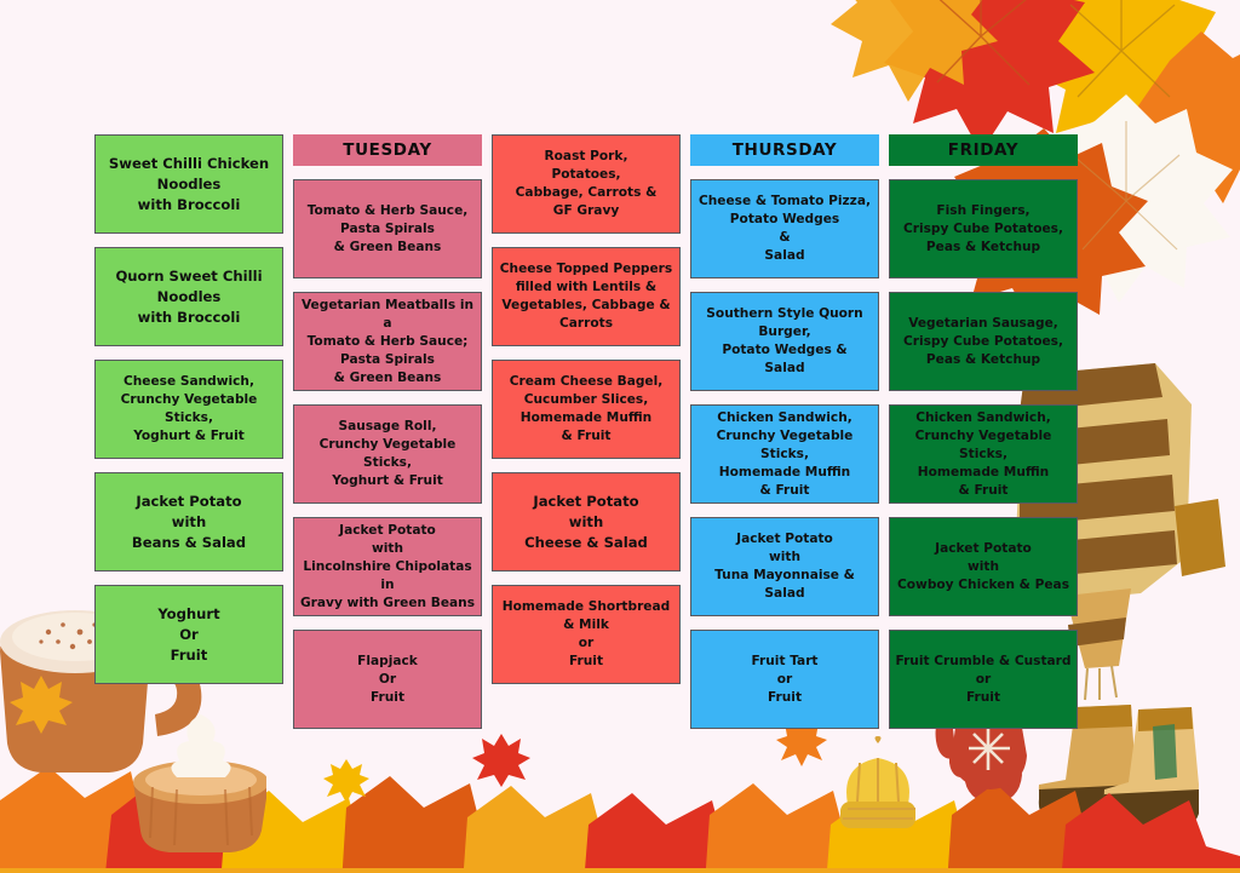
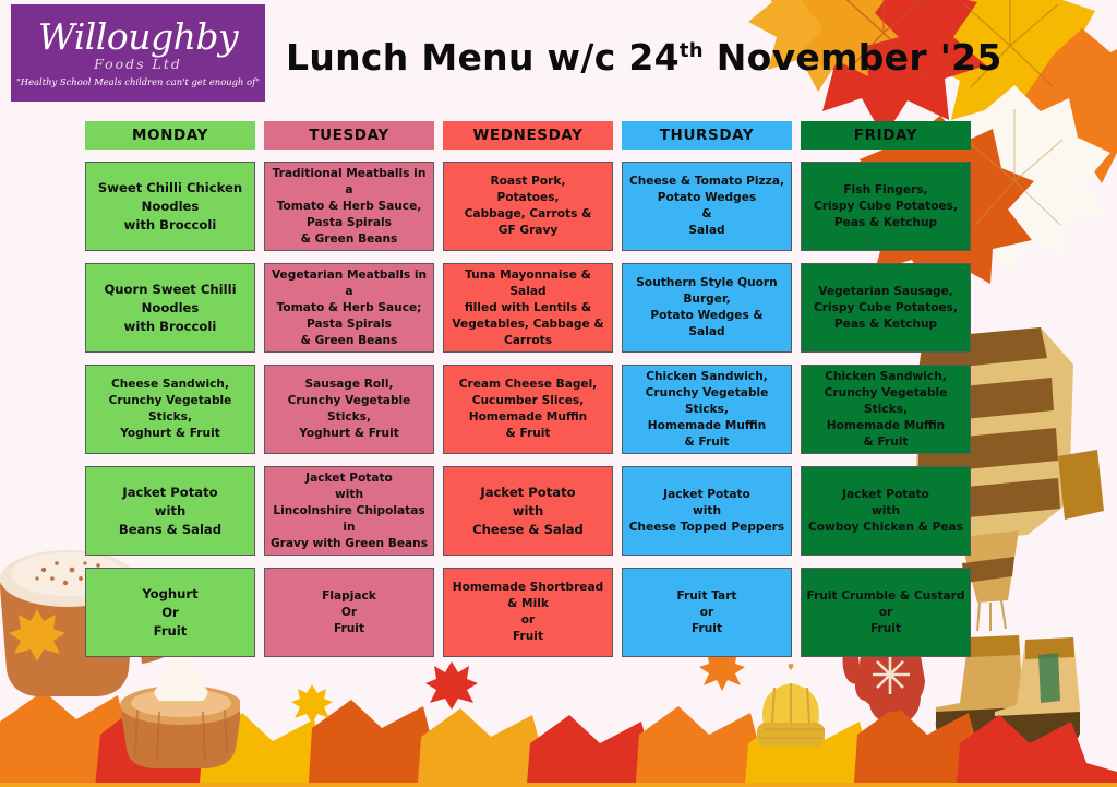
+ Willoughby
+ Foods Ltd
+ "Healthy School Meals children can't get enough of"
+ Lunch Menu w/c 24th November '25
+ MONDAY
  Sweet Chilli Chicken
  Noodles
  with Broccoli
  Quorn Sweet Chilli
  Noodles
  with Broccoli
  Cheese Sandwich,
  Crunchy Vegetable Sticks,
  Yoghurt & Fruit
  Jacket Potato
  with
  Beans & Salad
  Yoghurt
  Or
  Fruit
  TUESDAY
+ Traditional Meatballs in a
  Tomato & Herb Sauce,
  Pasta Spirals
  & Green Beans
  Vegetarian Meatballs in a
  Tomato & Herb Sauce;
  Pasta Spirals
  & Green Beans
  Sausage Roll,
  Crunchy Vegetable Sticks,
  Yoghurt & Fruit
  Jacket Potato
  with
  Lincolnshire Chipolatas in
  Gravy with Green Beans
  Flapjack
  Or
  Fruit
+ WEDNESDAY
  Roast Pork,
  Potatoes,
  Cabbage, Carrots &
  GF Gravy
- Cheese Topped Peppers
+ Tuna Mayonnaise & Salad
  filled with Lentils &
  Vegetables, Cabbage &
  Carrots
  Cream Cheese Bagel,
  Cucumber Slices,
  Homemade Muffin
  & Fruit
  Jacket Potato
  with
  Cheese & Salad
  Homemade Shortbread
  & Milk
  or
  Fruit
  THURSDAY
  Cheese & Tomato Pizza,
  Potato Wedges
  &
  Salad
  Southern Style Quorn
  Burger,
  Potato Wedges &
  Salad
  Chicken Sandwich,
  Crunchy Vegetable Sticks,
  Homemade Muffin
  & Fruit
  Jacket Potato
  with
- Tuna Mayonnaise & Salad
+ Cheese Topped Peppers
  Fruit Tart
  or
  Fruit
  FRIDAY
  Fish Fingers,
  Crispy Cube Potatoes,
  Peas & Ketchup
  Vegetarian Sausage,
  Crispy Cube Potatoes,
  Peas & Ketchup
  Chicken Sandwich,
  Crunchy Vegetable Sticks,
  Homemade Muffin
  & Fruit
  Jacket Potato
  with
  Cowboy Chicken & Peas
  Fruit Crumble & Custard
  or
  Fruit
